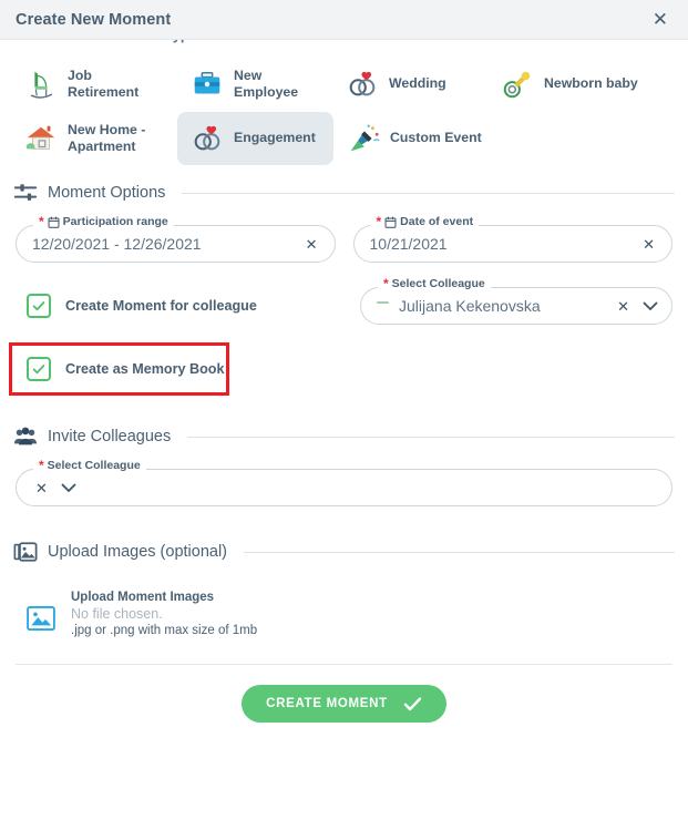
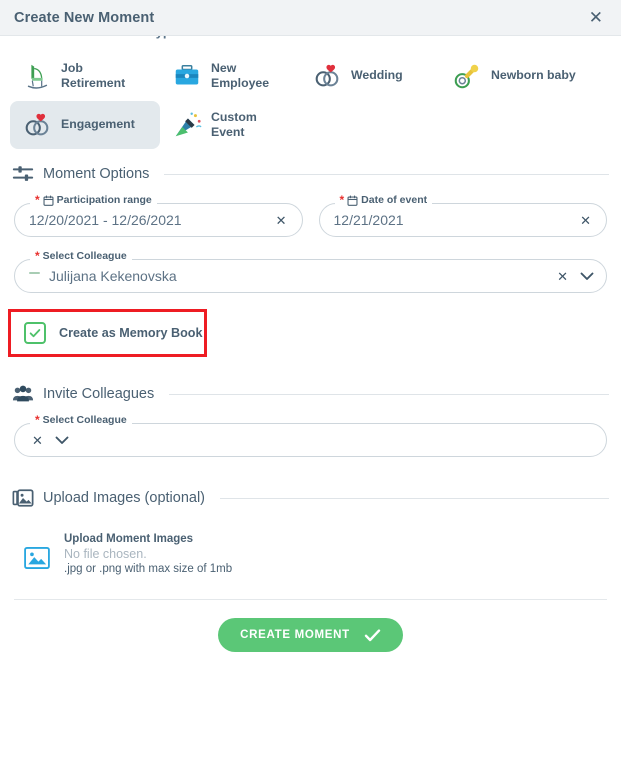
  Create New Moment
  ✕
  Job Retirement
  New Employee
  Wedding
  Newborn baby
- New Home -
- Apartment
  Engagement
  Custom Event
  Moment Options
  *
  Participation range
  12/20/2021 - 12/26/2021
  ✕
  *
  Date of event
- 10/21/2021
+ 12/21/2021
  ✕
- Create Moment for colleague
  *
  Select Colleague
  Julijana Kekenovska
  ✕
  Create as Memory Book
  Invite Colleagues
  *
  Select Colleague
  ✕
  Upload Images (optional)
  Upload Moment Images
  No file chosen.
  .jpg or .png with max size of 1mb
  CREATE MOMENT
